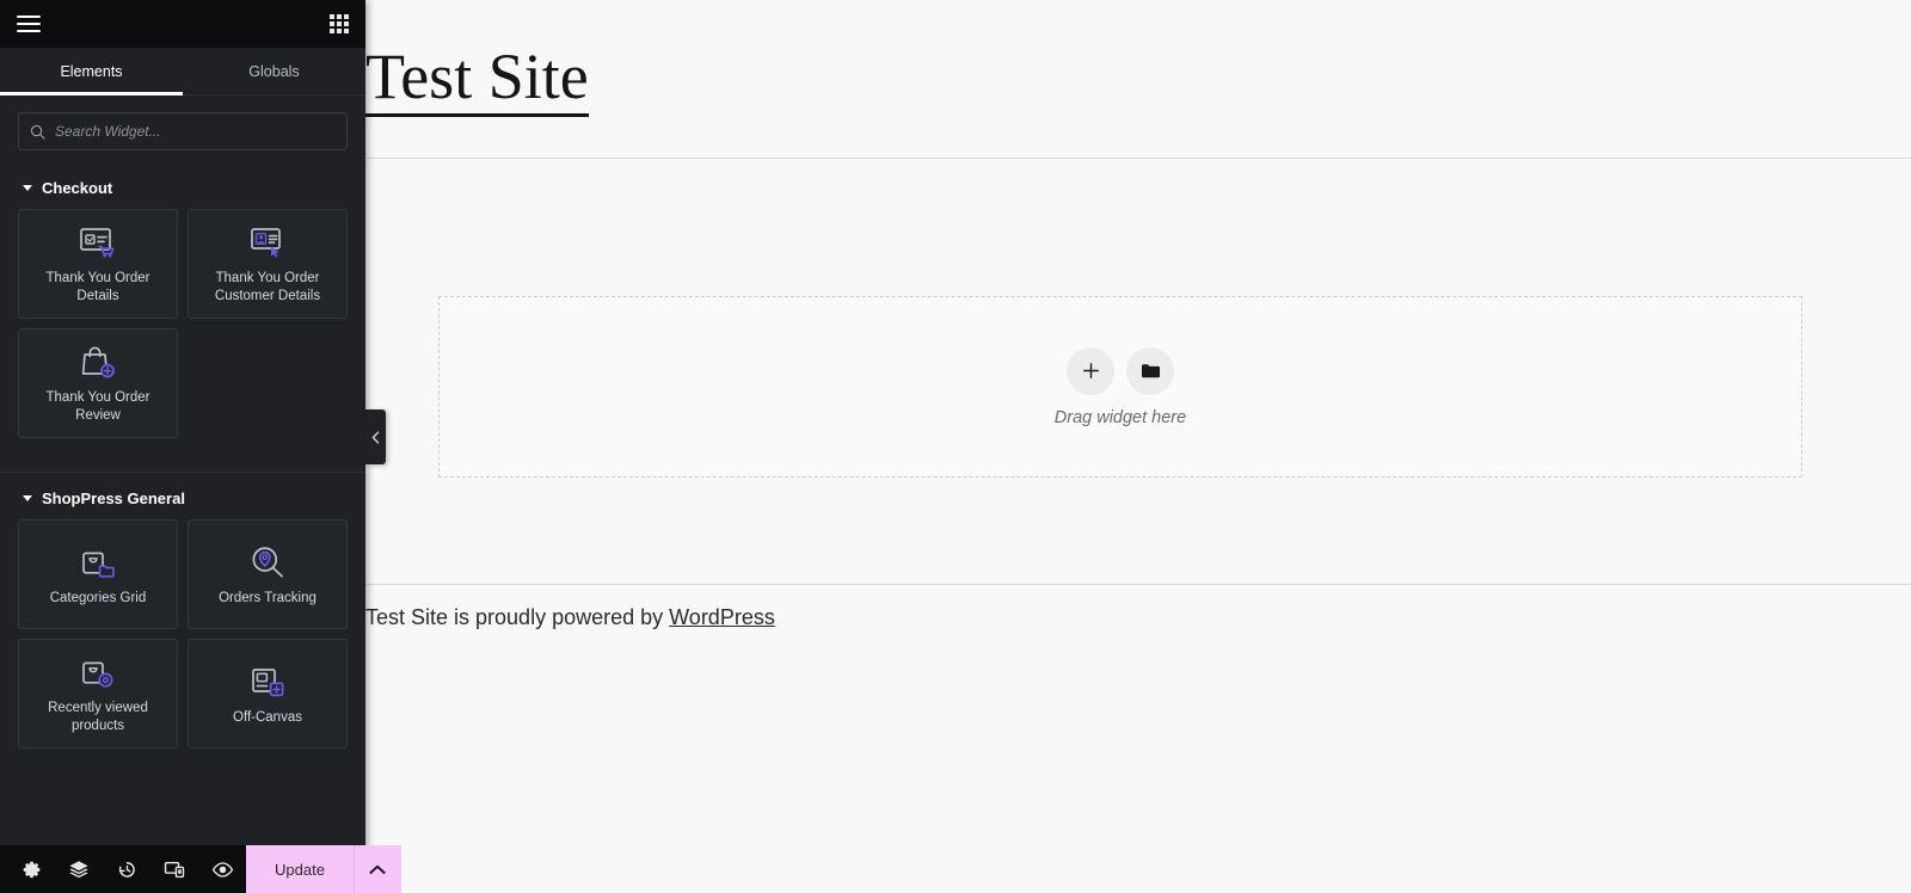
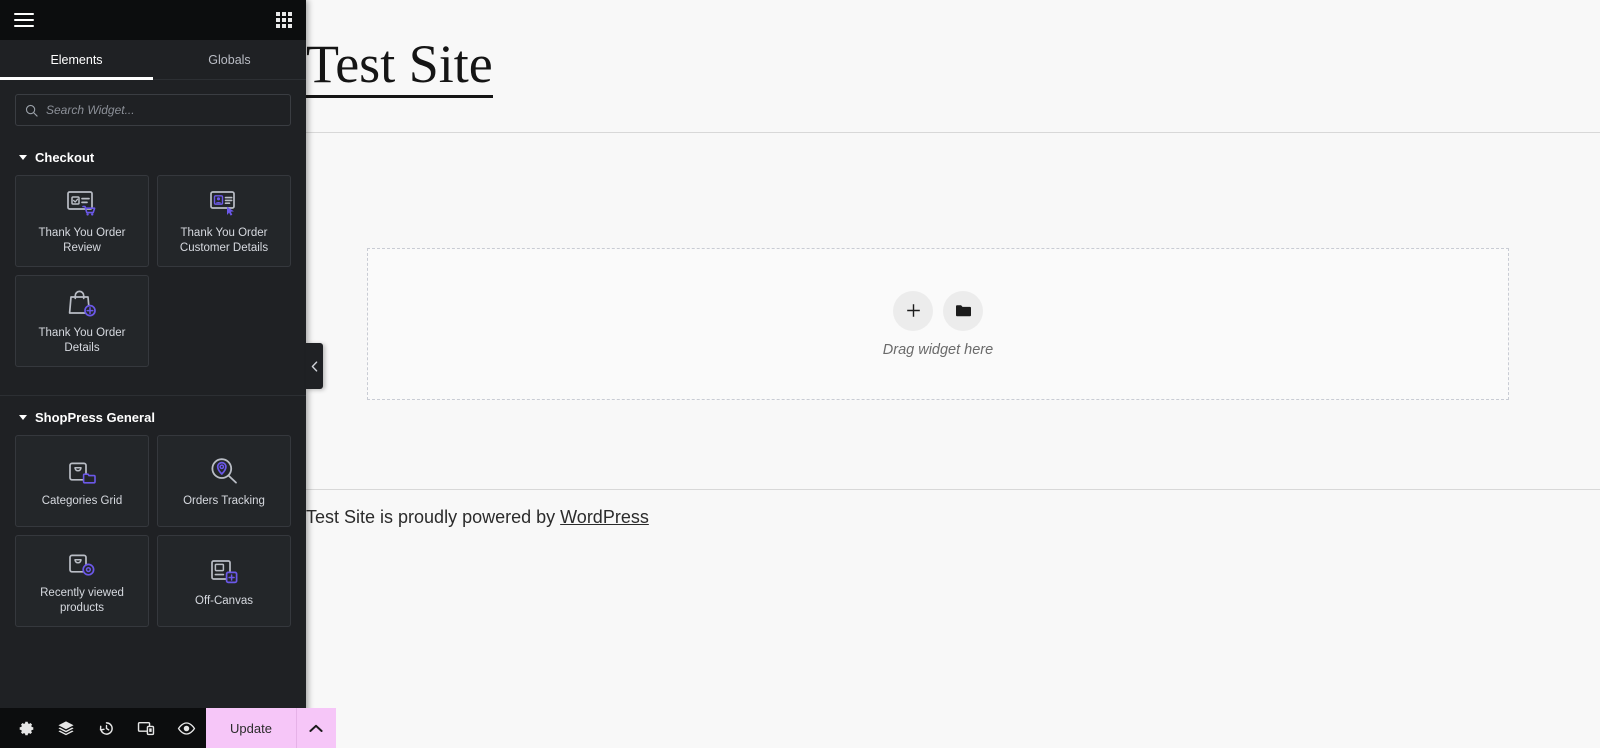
  Test Site
  Drag widget here
  Test Site is proudly powered by WordPress
  Elements
  Globals
  Search Widget...
  Checkout
- Thank You Order Details
+ Thank You Order Review
  Thank You Order Customer Details
- Thank You Order Review
+ Thank You Order Details
  ShopPress General
  Categories Grid
  Orders Tracking
  Recently viewed products
  Off-Canvas
  Update
